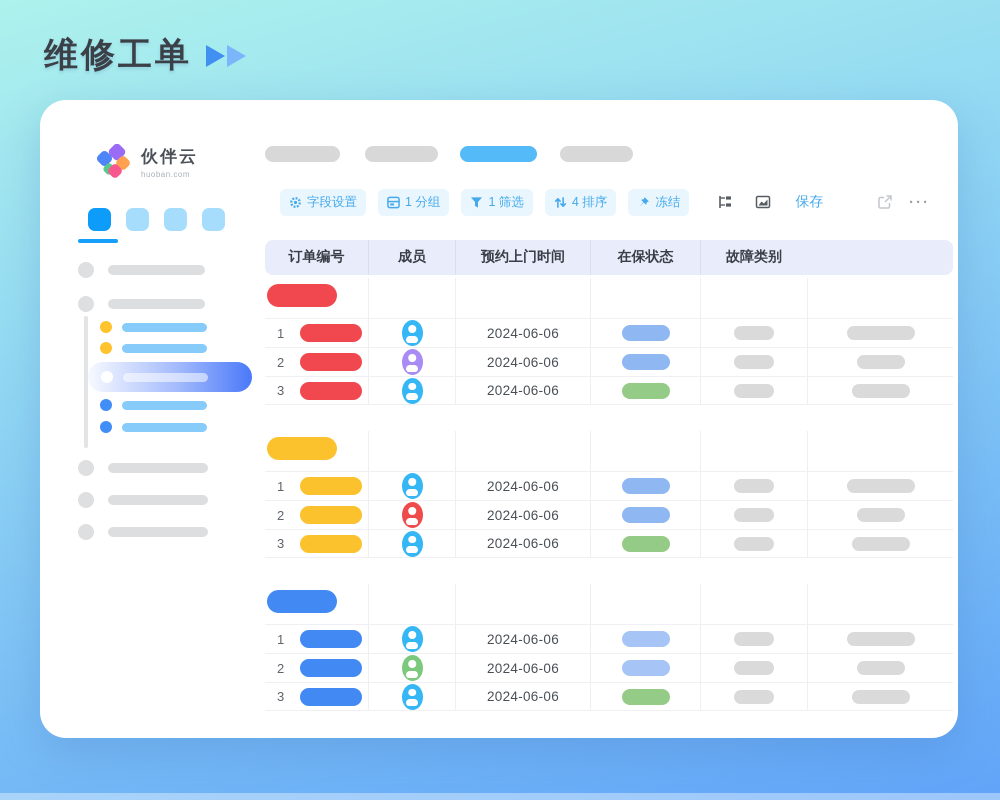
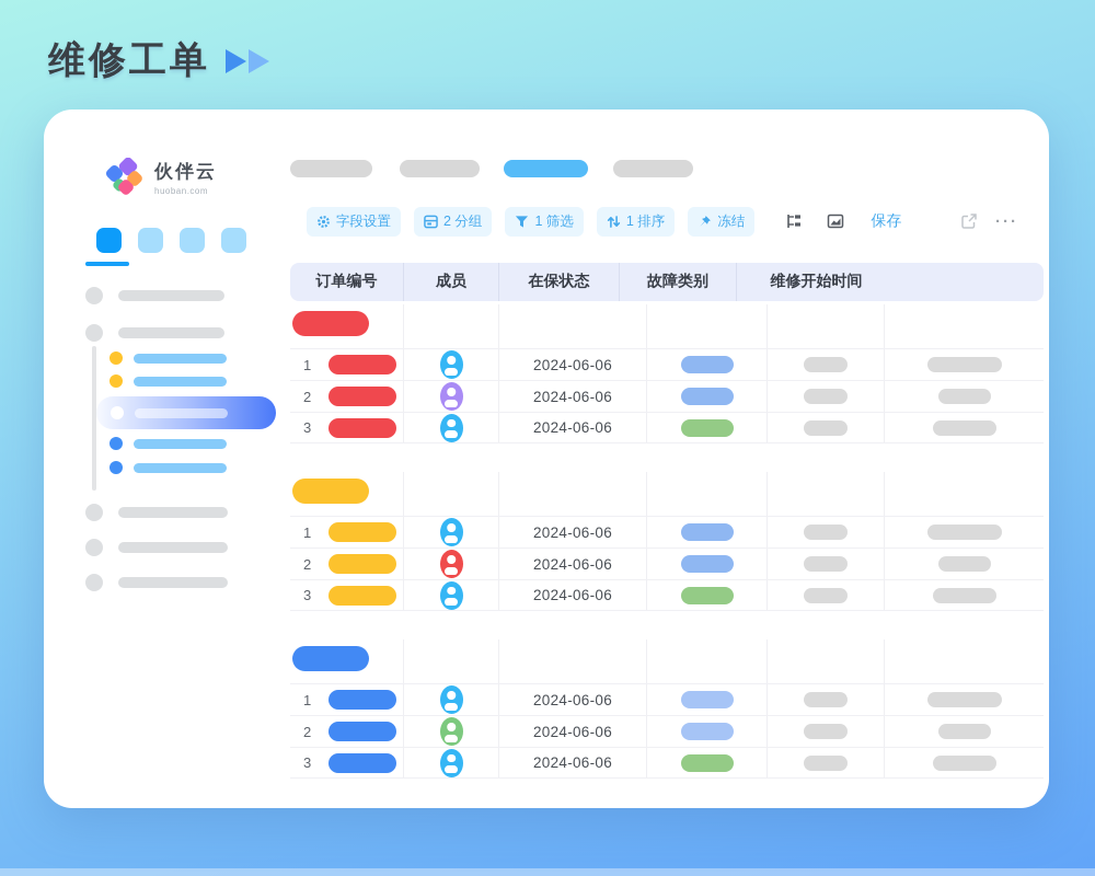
  维修工单
  伙伴云
  huoban.com
  字段设置
- 1 分组
+ 2 分组
  1 筛选
- 4 排序
+ 1 排序
  冻结
  保存
  ···
  订单编号
  成员
- 预约上门时间
  在保状态
  故障类别
+ 维修开始时间
  1
  2024-06-06
  2
  2024-06-06
  3
  2024-06-06
  1
  2024-06-06
  2
  2024-06-06
  3
  2024-06-06
  1
  2024-06-06
  2
  2024-06-06
  3
  2024-06-06
